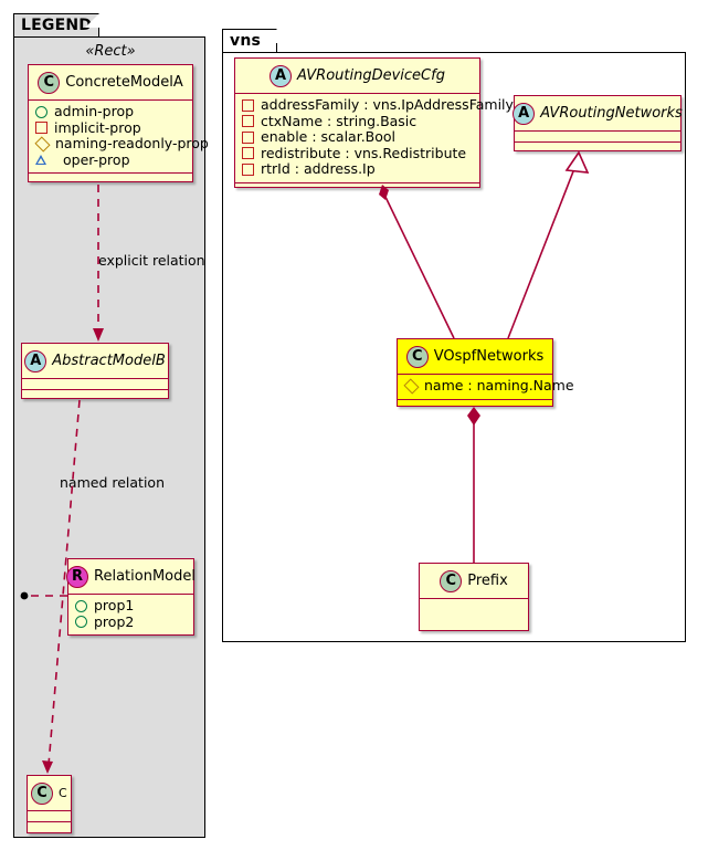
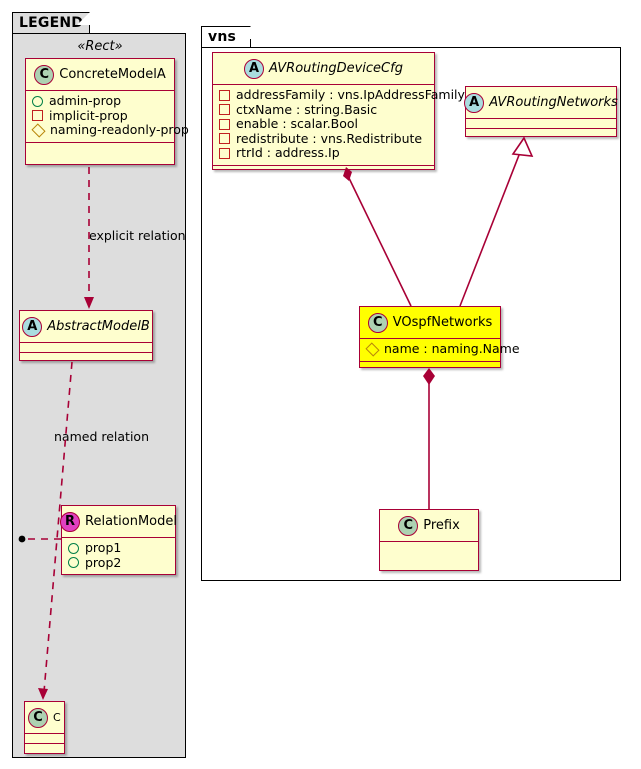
  LEGEND
  «Rect»
  C
  ConcreteModelA
  admin-prop
  implicit-prop
  naming-readonly-prop
- oper-prop
  A
  AbstractModelB
  R
  RelationModel
  prop1
  prop2
  C
  C
  explicit relation
  named relation
  vns
  A
  AVRoutingDeviceCfg
  addressFamily : vns.IpAddressFamily
  ctxName : string.Basic
  enable : scalar.Bool
  redistribute : vns.Redistribute
  rtrId : address.Ip
  A
  AVRoutingNetworks
  C
  VOspfNetworks
  name : naming.Name
  C
  Prefix
